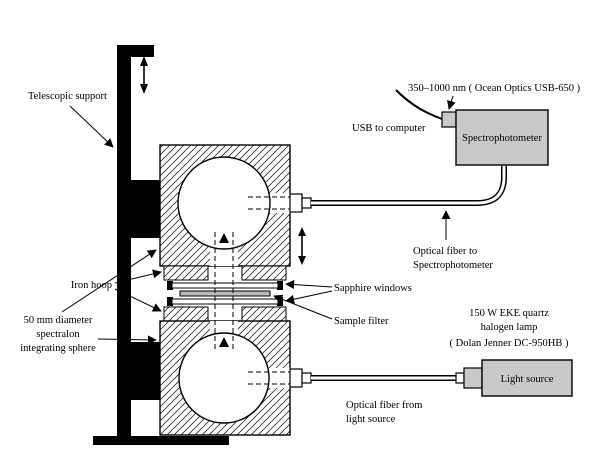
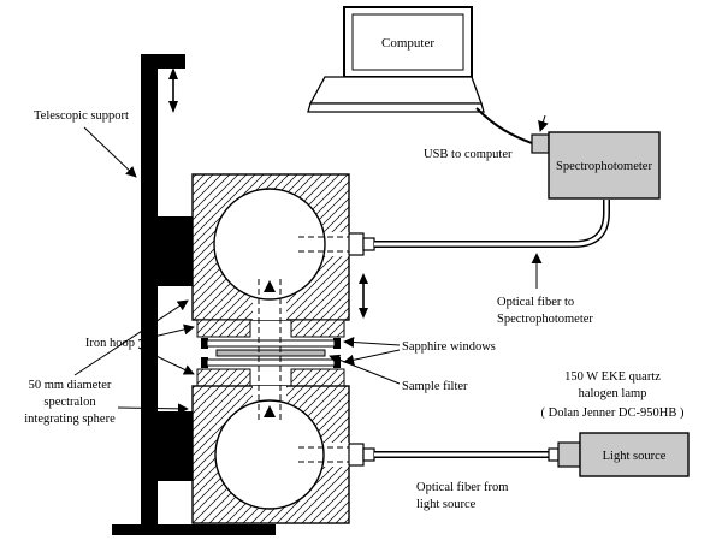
+ Computer
  Spectrophotometer
- 350–1000 nm ( Ocean Optics USB-650 )
  USB to computer
  Optical fiber to
  Spectrophotometer
  Light source
  150 W EKE quartz
  halogen lamp
  ( Dolan Jenner DC-950HB )
  Optical fiber from
  light source
  Telescopic support
  Iron hoop
  50 mm diameter
  spectralon
  integrating sphere
  Sapphire windows
  Sample filter
